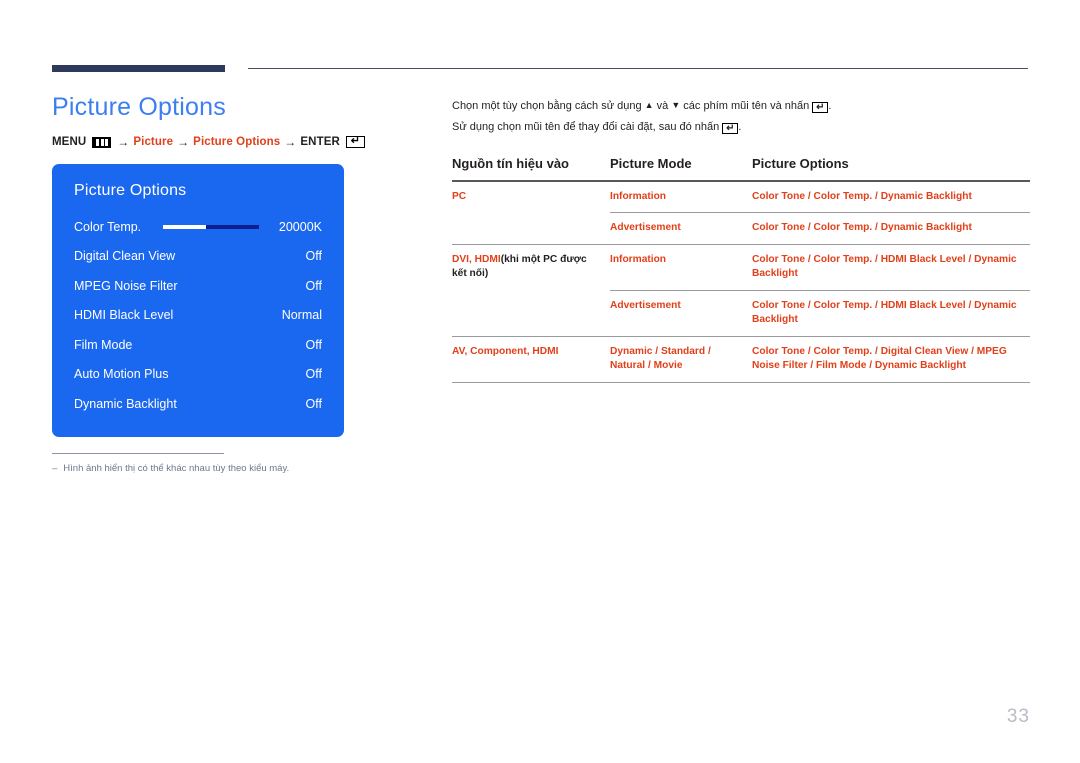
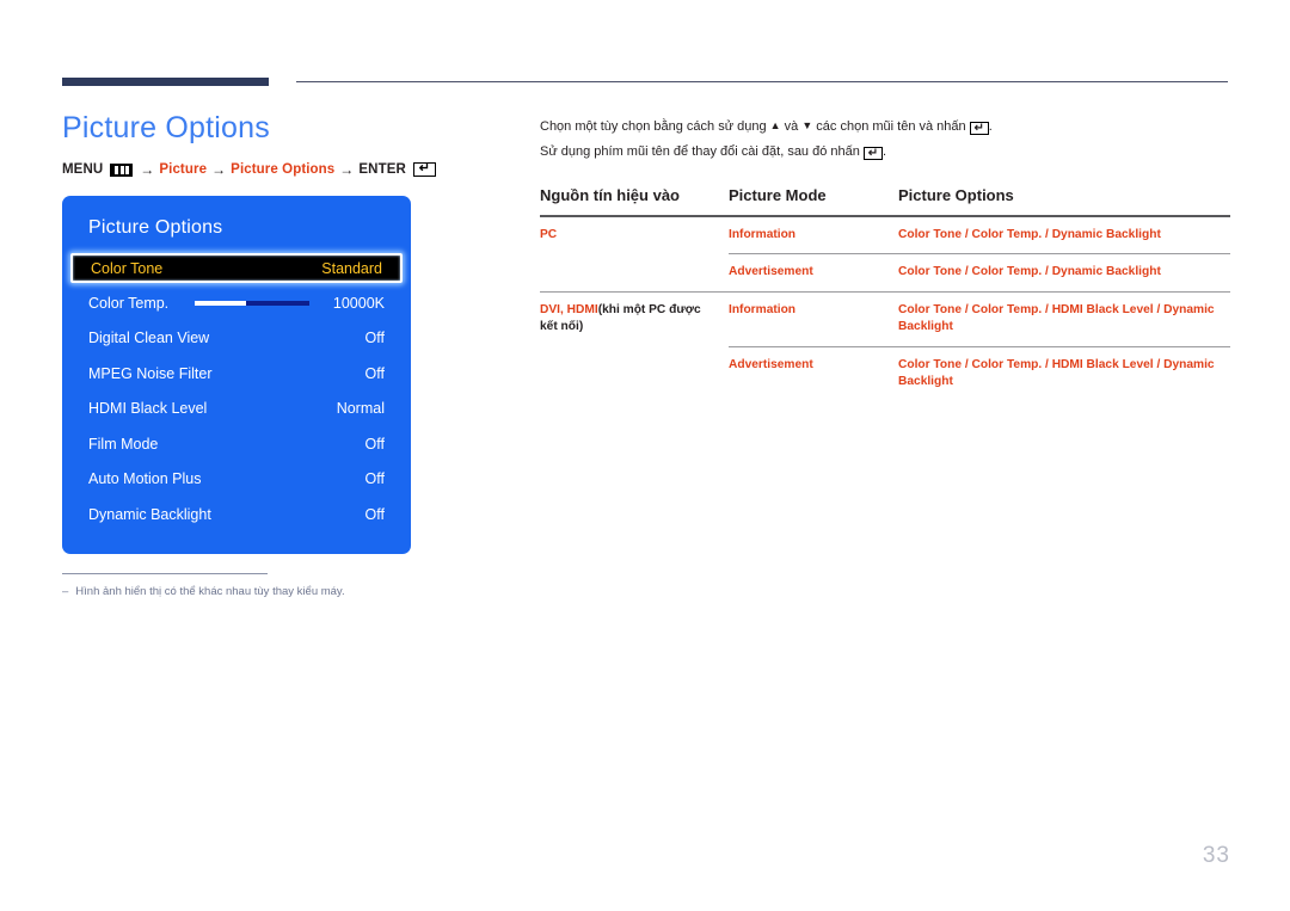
  Picture Options
  MENU
  →
  Picture
  →
  Picture Options
  →
  ENTER
  Picture Options
+ Color Tone
+ Standard
  Color Temp.
- 20000K
+ 10000K
  Digital Clean View
  Off
  MPEG Noise Filter
  Off
  HDMI Black Level
  Normal
  Film Mode
  Off
  Auto Motion Plus
  Off
  Dynamic Backlight
  Off
  ‒
- Hình ảnh hiển thị có thể khác nhau tùy theo kiểu máy.
+ Hình ảnh hiển thị có thể khác nhau tùy thay kiểu máy.
- Chọn một tùy chọn bằng cách sử dụng ▲ và ▼ các phím mũi tên và nhấn .
+ Chọn một tùy chọn bằng cách sử dụng ▲ và ▼ các chọn mũi tên và nhấn .
- Sử dụng chọn mũi tên để thay đổi cài đặt, sau đó nhấn .
+ Sử dụng phím mũi tên để thay đổi cài đặt, sau đó nhấn .
  Nguồn tín hiệu vào	Picture Mode	Picture Options
  PC	Information	Color Tone / Color Temp. / Dynamic Backlight
  	Advertisement	Color Tone / Color Temp. / Dynamic Backlight
  DVI, HDMI(khi một PC được kết nối)	Information	Color Tone / Color Temp. / HDMI Black Level / Dynamic Backlight
  	Advertisement	Color Tone / Color Temp. / HDMI Black Level / Dynamic Backlight
- AV, Component, HDMI	Dynamic / Standard / Natural / Movie	Color Tone / Color Temp. / Digital Clean View / MPEG Noise Filter / Film Mode / Dynamic Backlight
  33
